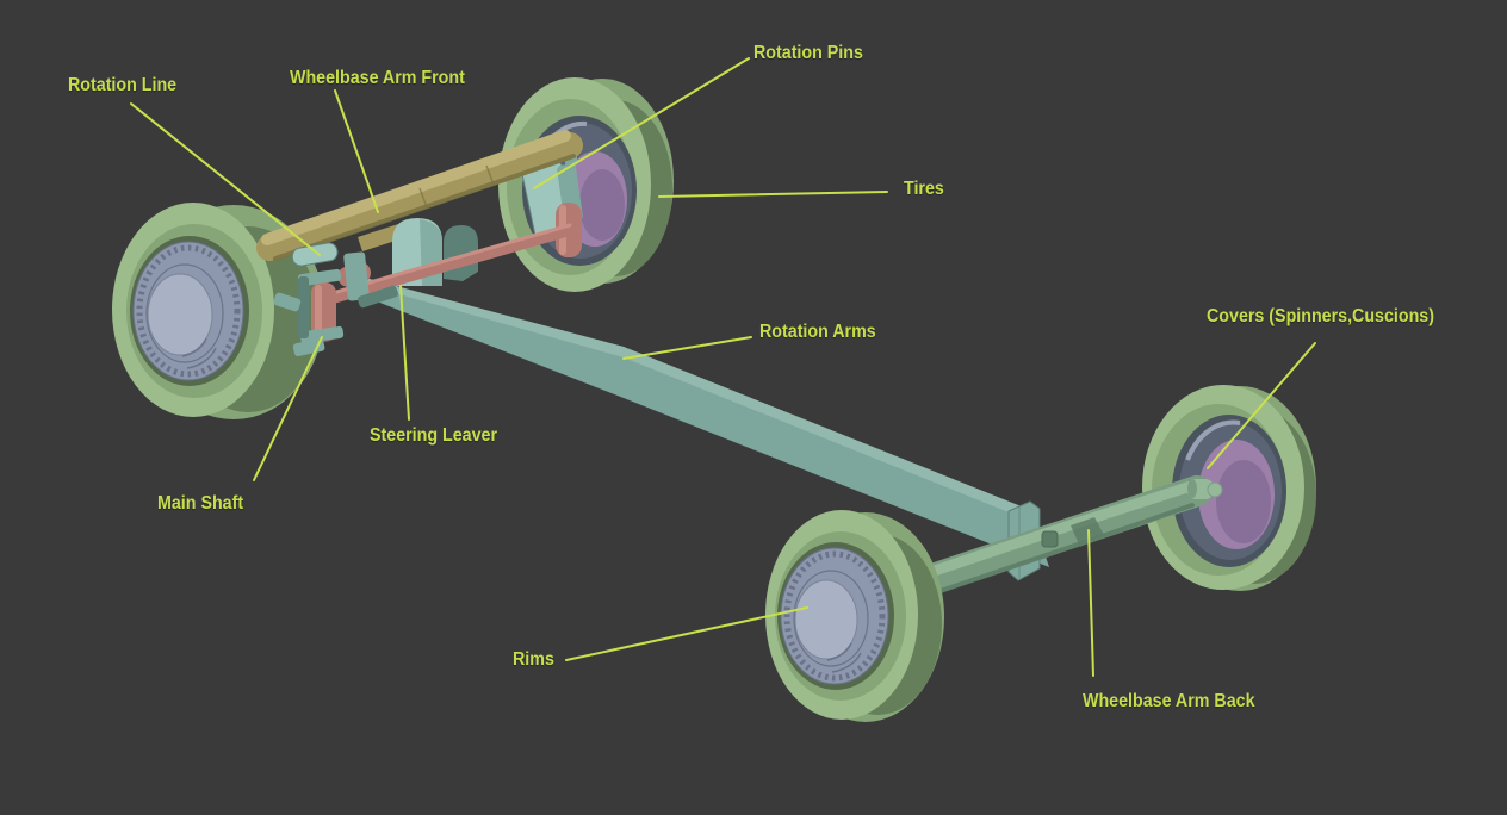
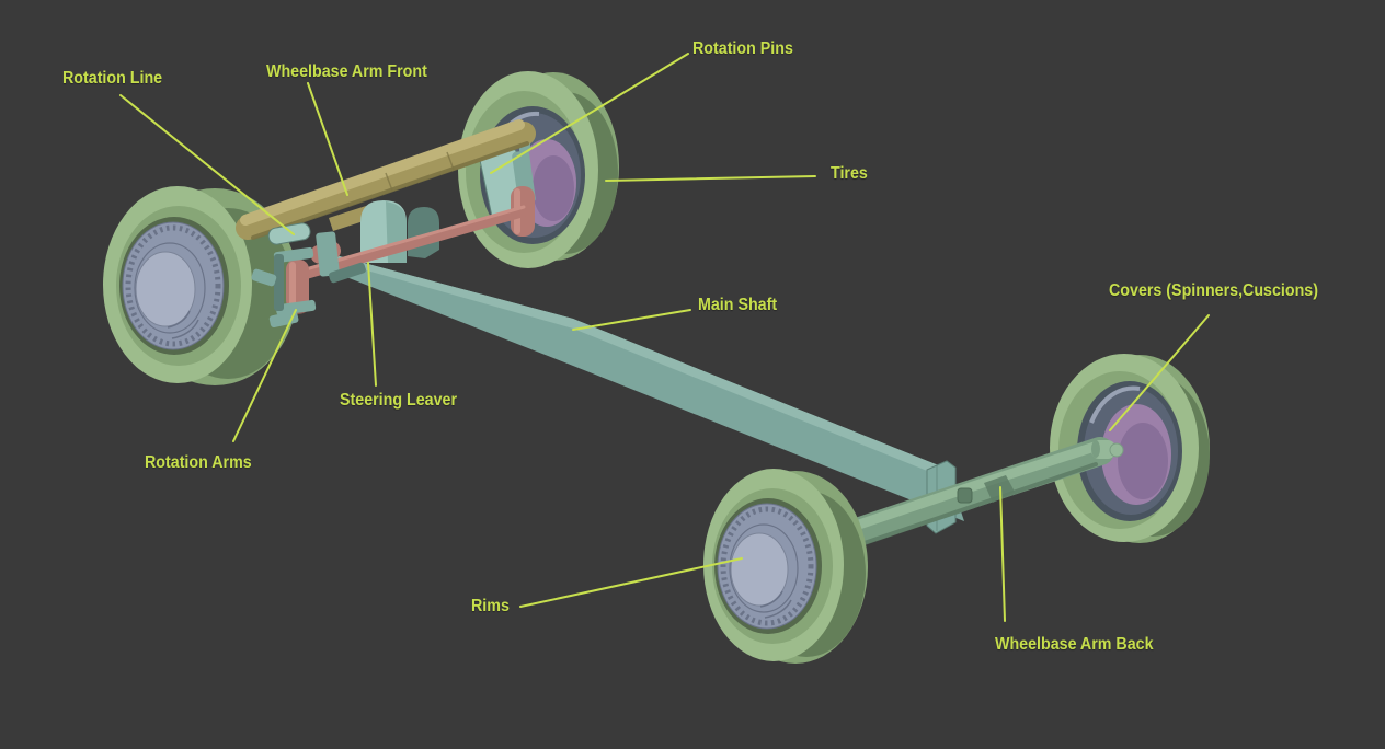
  Rotation Line
  Wheelbase Arm Front
  Rotation Pins
  Tires
- Rotation Arms
+ Main Shaft
  Covers (Spinners,Cuscions)
  Steering Leaver
- Main Shaft
+ Rotation Arms
  Rims
  Wheelbase Arm Back
